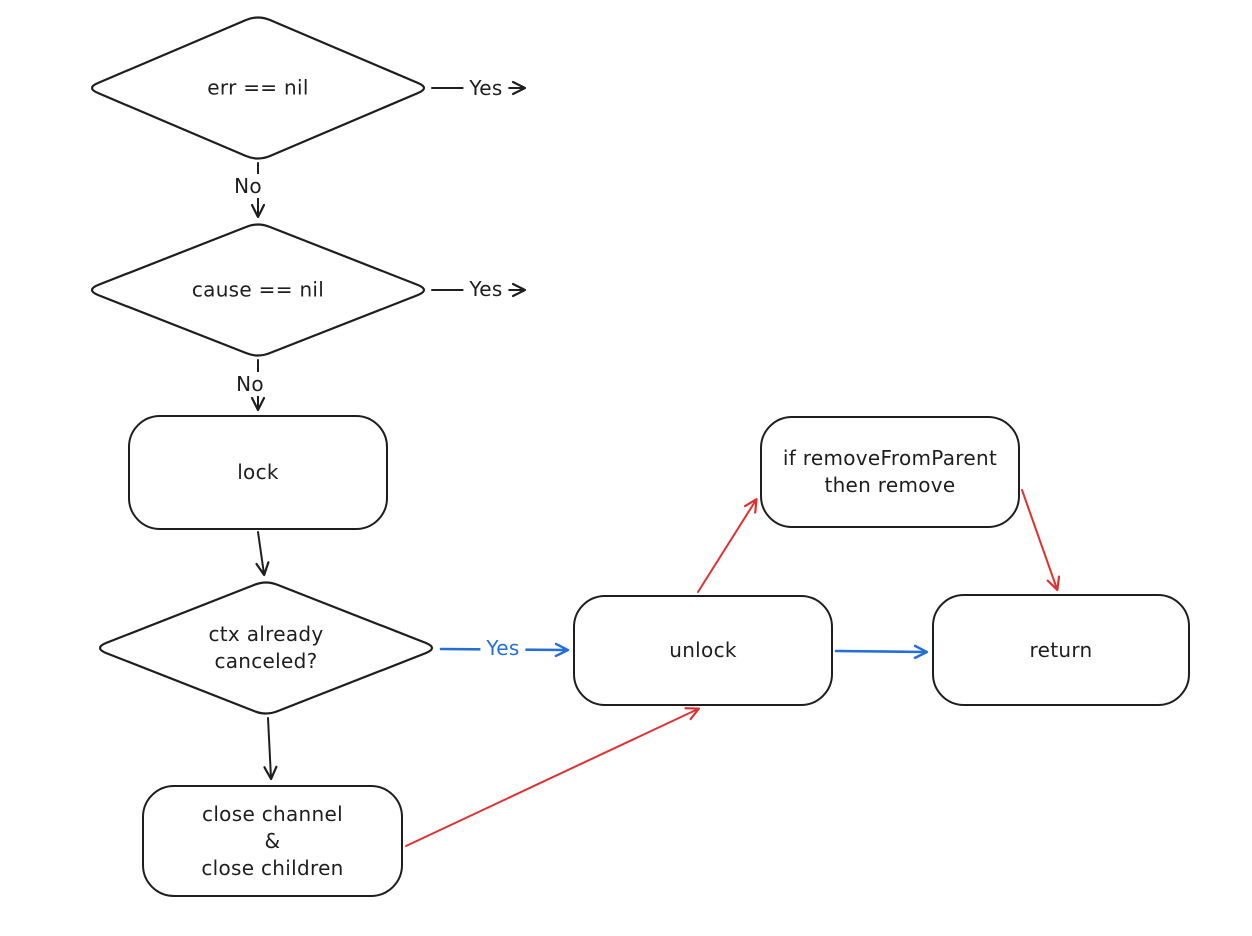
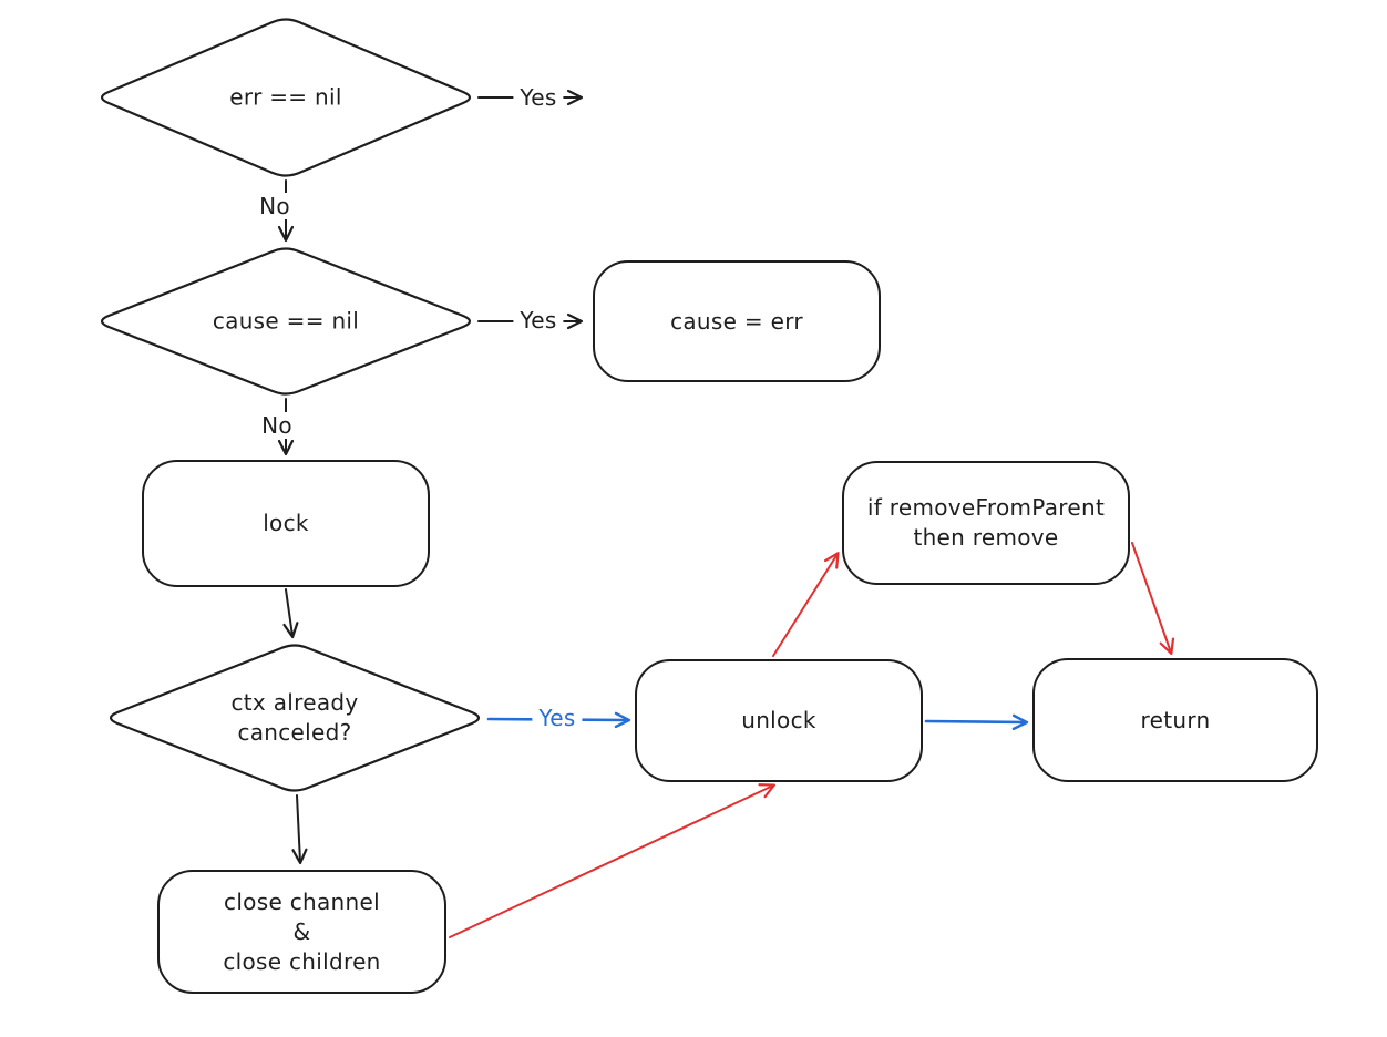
  err == nil
  cause == nil
  ctx already
  canceled?
+ cause = err
  lock
  if removeFromParent
  then remove
  unlock
  return
  close channel
  &
  close children
  Yes
  No
  Yes
  No
  Yes
